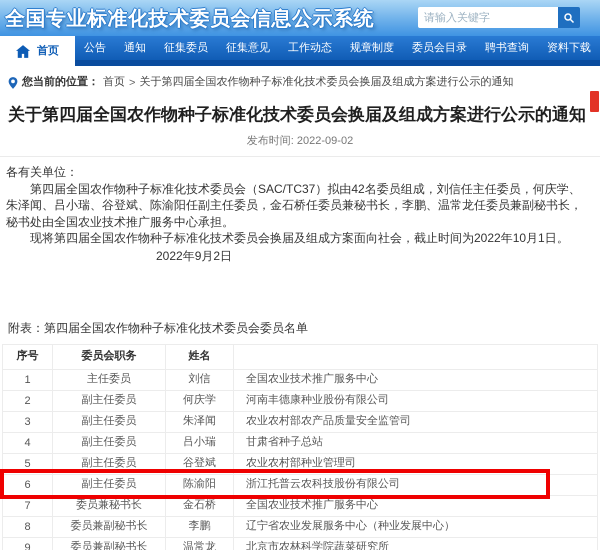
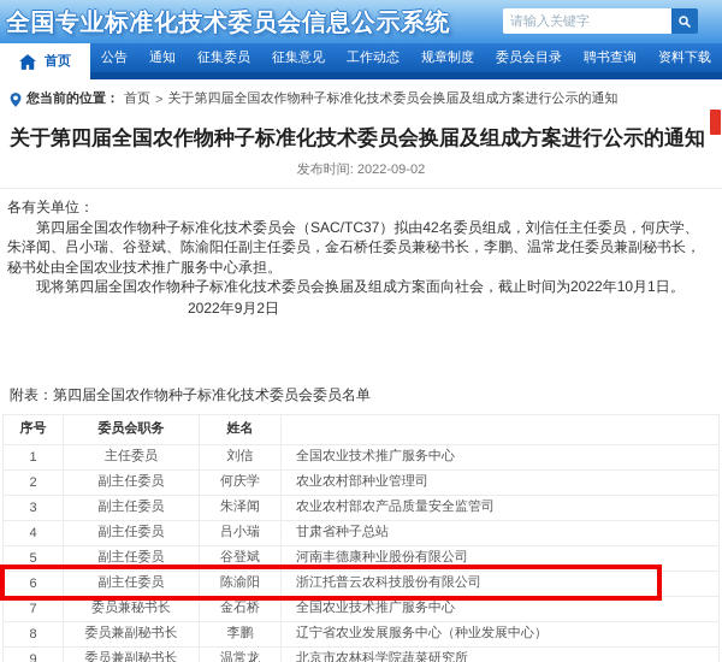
  全国专业标准化技术委员会信息公示系统
  请输入关键字
  首页
  公告
  通知
  征集委员
  征集意见
  工作动态
  规章制度
  委员会目录
  聘书查询
  资料下载
  您当前的位置：
  首页
  >
  关于第四届全国农作物种子标准化技术委员会换届及组成方案进行公示的通知
  关于第四届全国农作物种子标准化技术委员会换届及组成方案进行公示的通知
  发布时间: 2022-09-02
  各有关单位：
  第四届全国农作物种子标准化技术委员会（SAC/TC37）拟由42名委员组成，刘信任主任委员，何庆学、朱泽闻、吕小瑞、谷登斌、陈渝阳任副主任委员，金石桥任委员兼秘书长，李鹏、温常龙任委员兼副秘书长，秘书处由全国农业技术推广服务中心承担。
  现将第四届全国农作物种子标准化技术委员会换届及组成方案面向社会，截止时间为2022年10月1日。
  2022年9月2日
  附表：第四届全国农作物种子标准化技术委员会委员名单
  序号	委员会职务	姓名
  1	主任委员	刘信	全国农业技术推广服务中心
- 2	副主任委员	何庆学	河南丰德康种业股份有限公司
+ 2	副主任委员	何庆学	农业农村部种业管理司
  3	副主任委员	朱泽闻	农业农村部农产品质量安全监管司
  4	副主任委员	吕小瑞	甘肃省种子总站
- 5	副主任委员	谷登斌	农业农村部种业管理司
+ 5	副主任委员	谷登斌	河南丰德康种业股份有限公司
  6	副主任委员	陈渝阳	浙江托普云农科技股份有限公司
  7	委员兼秘书长	金石桥	全国农业技术推广服务中心
  8	委员兼副秘书长	李鹏	辽宁省农业发展服务中心（种业发展中心）
  9	委员兼副秘书长	温常龙	北京市农林科学院蔬菜研究所
